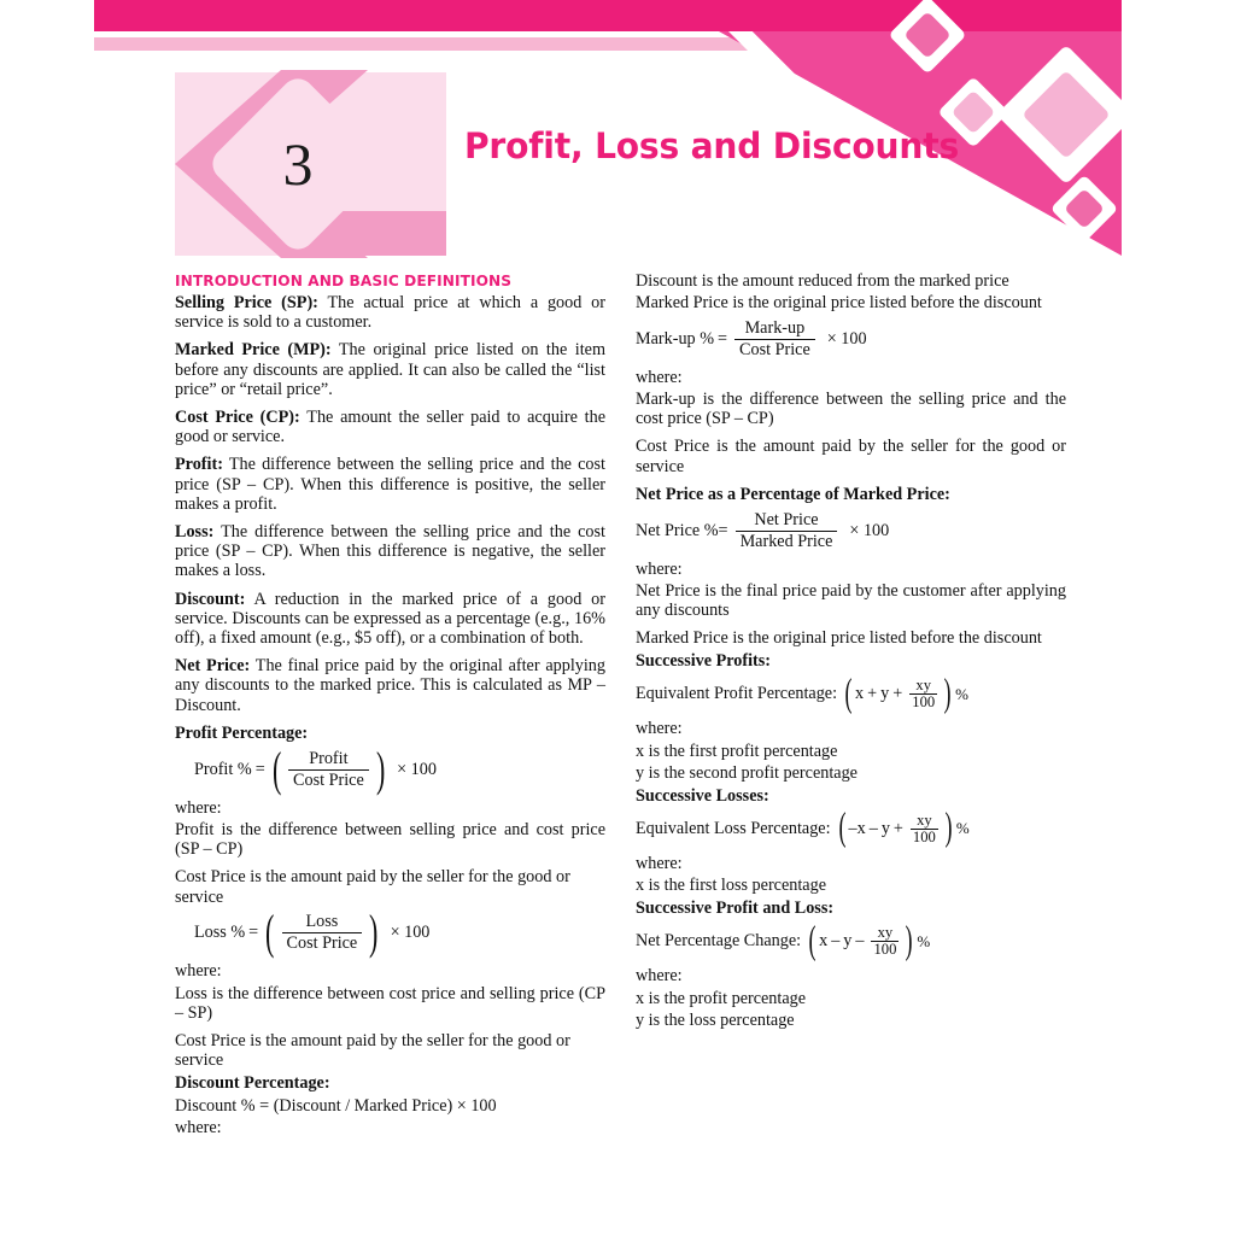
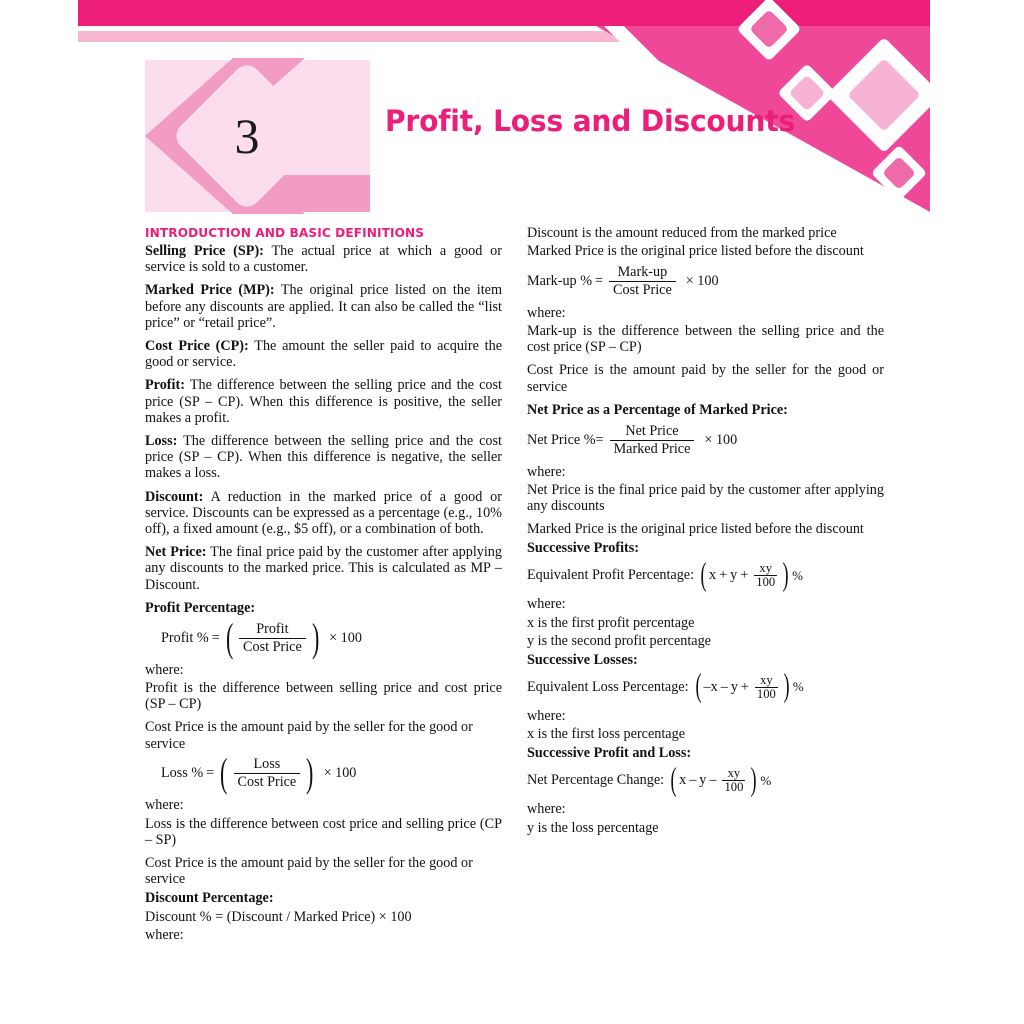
  3
  Profit, Loss and Discounts
  INTRODUCTION AND BASIC DEFINITIONS
  Selling Price (SP): The actual price at which a good or service is sold to a customer.
  Marked Price (MP): The original price listed on the item before any discounts are applied. It can also be called the “list price” or “retail price”.
  Cost Price (CP): The amount the seller paid to acquire the good or service.
  Profit: The difference between the selling price and the cost price (SP – CP). When this difference is positive, the seller makes a profit.
  Loss: The difference between the selling price and the cost price (SP – CP). When this difference is negative, the seller makes a loss.
- Discount: A reduction in the marked price of a good or service. Discounts can be expressed as a percentage (e.g., 16% off), a fixed amount (e.g., $5 off), or a combination of both.
+ Discount: A reduction in the marked price of a good or service. Discounts can be expressed as a percentage (e.g., 10% off), a fixed amount (e.g., $5 off), or a combination of both.
- Net Price: The final price paid by the original after applying any discounts to the marked price. This is calculated as MP – Discount.
+ Net Price: The final price paid by the customer after applying any discounts to the marked price. This is calculated as MP – Discount.
  Profit Percentage:
  Profit %
  =
  (
  Profit
  Cost Price
  )
  × 100
  where:
  Profit is the difference between selling price and cost price (SP – CP)
  Cost Price is the amount paid by the seller for the good or service
  Loss %
  =
  (
  Loss
  Cost Price
  )
  × 100
  where:
  Loss is the difference between cost price and selling price (CP – SP)
  Cost Price is the amount paid by the seller for the good or service
  Discount Percentage:
  Discount % = (Discount / Marked Price) × 100
  where:
  Discount is the amount reduced from the marked price
  Marked Price is the original price listed before the discount
  Mark-up %
  =
  Mark-up
  Cost Price
  × 100
  where:
  Mark-up is the difference between the selling price and the cost price (SP – CP)
  Cost Price is the amount paid by the seller for the good or service
  Net Price as a Percentage of Marked Price:
  Net Price %=
  Net Price
  Marked Price
  × 100
  where:
  Net Price is the final price paid by the customer after applying any discounts
  Marked Price is the original price listed before the discount
  Successive Profits:
  Equivalent Profit Percentage:
  (
  x
  +
  y
  +
  xy
  100
  )
  %
  where:
  x is the first profit percentage
  y is the second profit percentage
  Successive Losses:
  Equivalent Loss Percentage:
  (
  –x
  –
  y
  +
  xy
  100
  )
  %
  where:
  x is the first loss percentage
  Successive Profit and Loss:
  Net Percentage Change:
  (
  x
  –
  y
  –
  xy
  100
  )
  %
  where:
- x is the profit percentage
  y is the loss percentage
